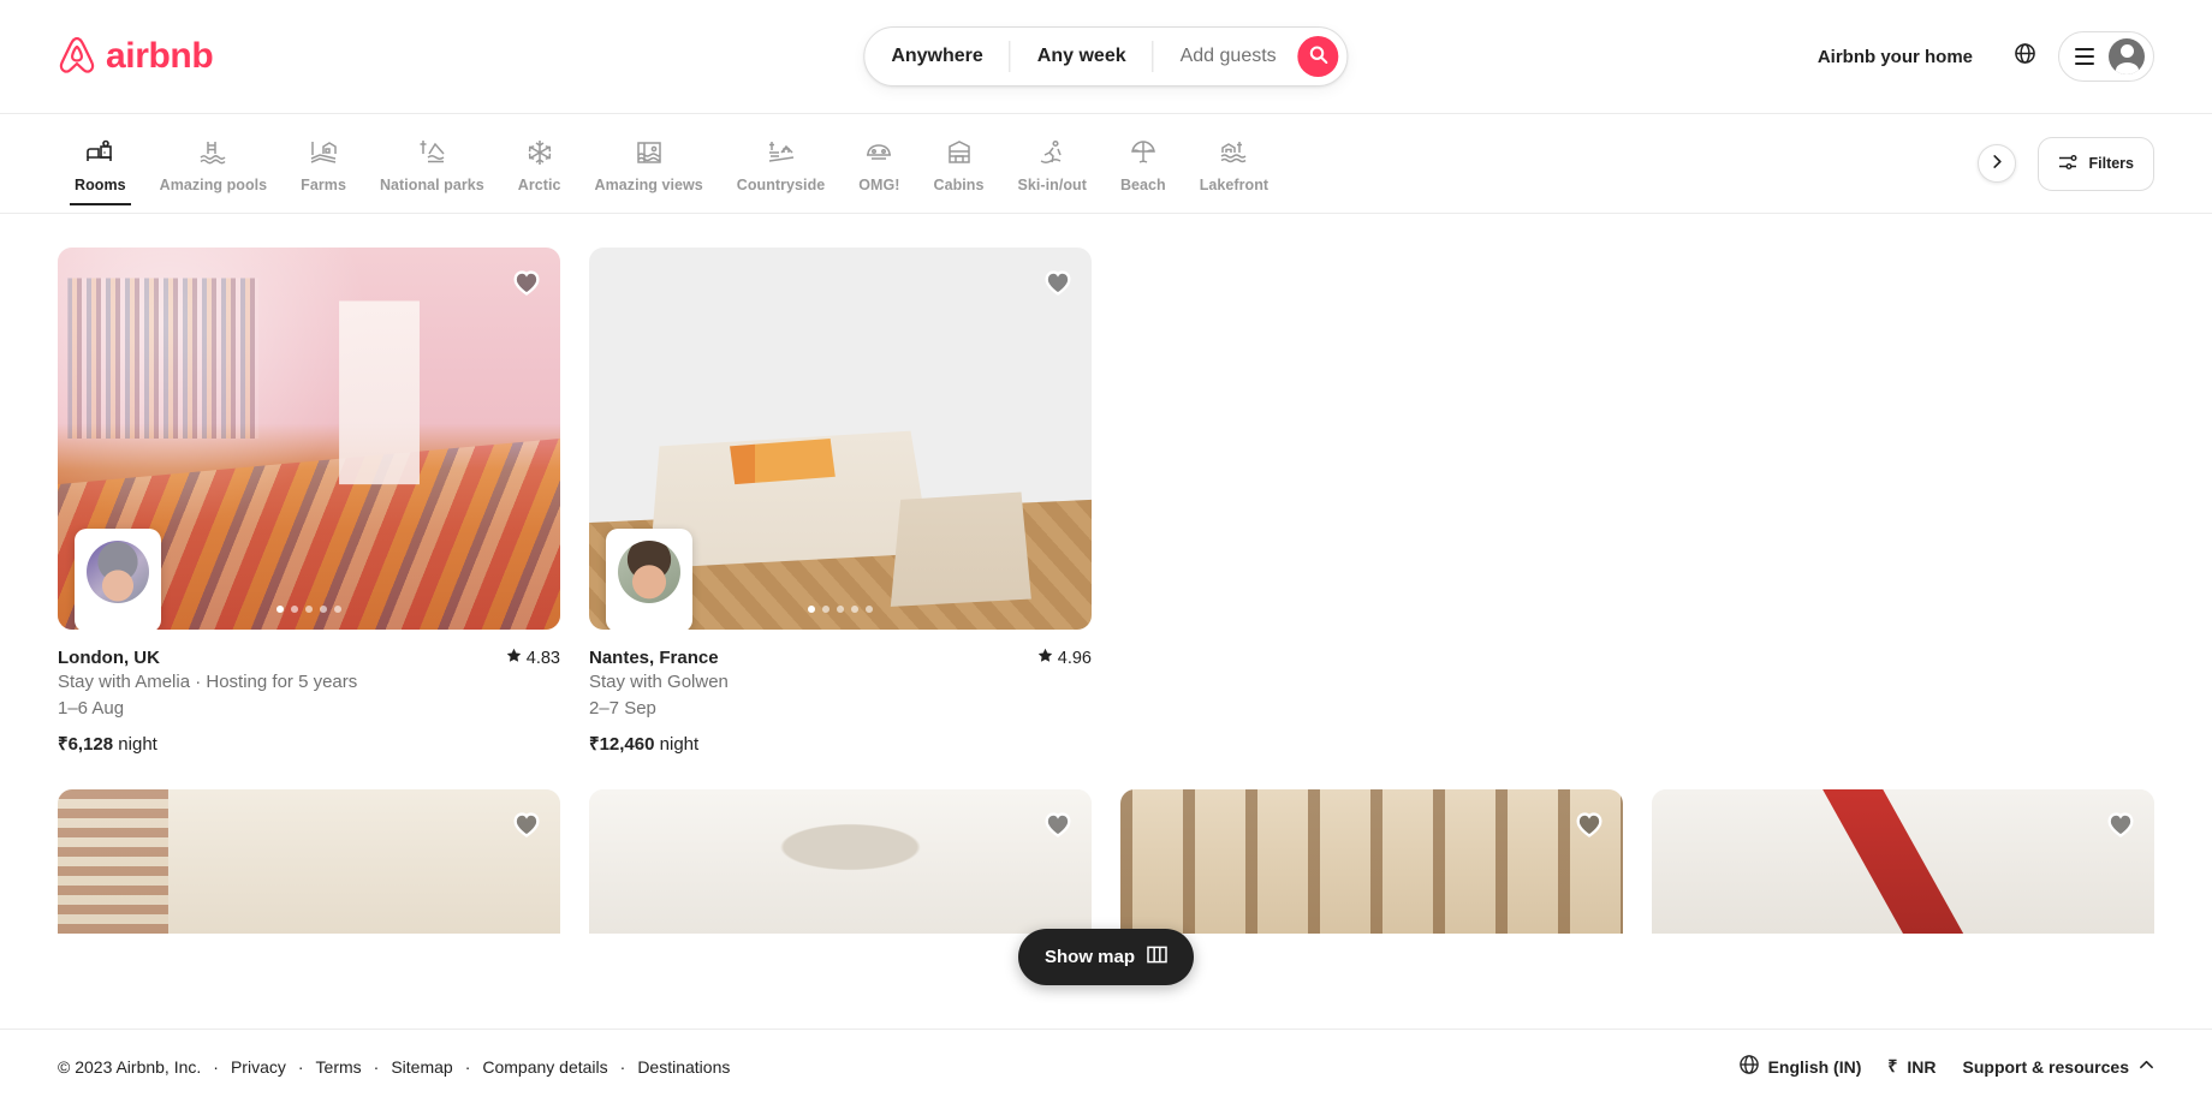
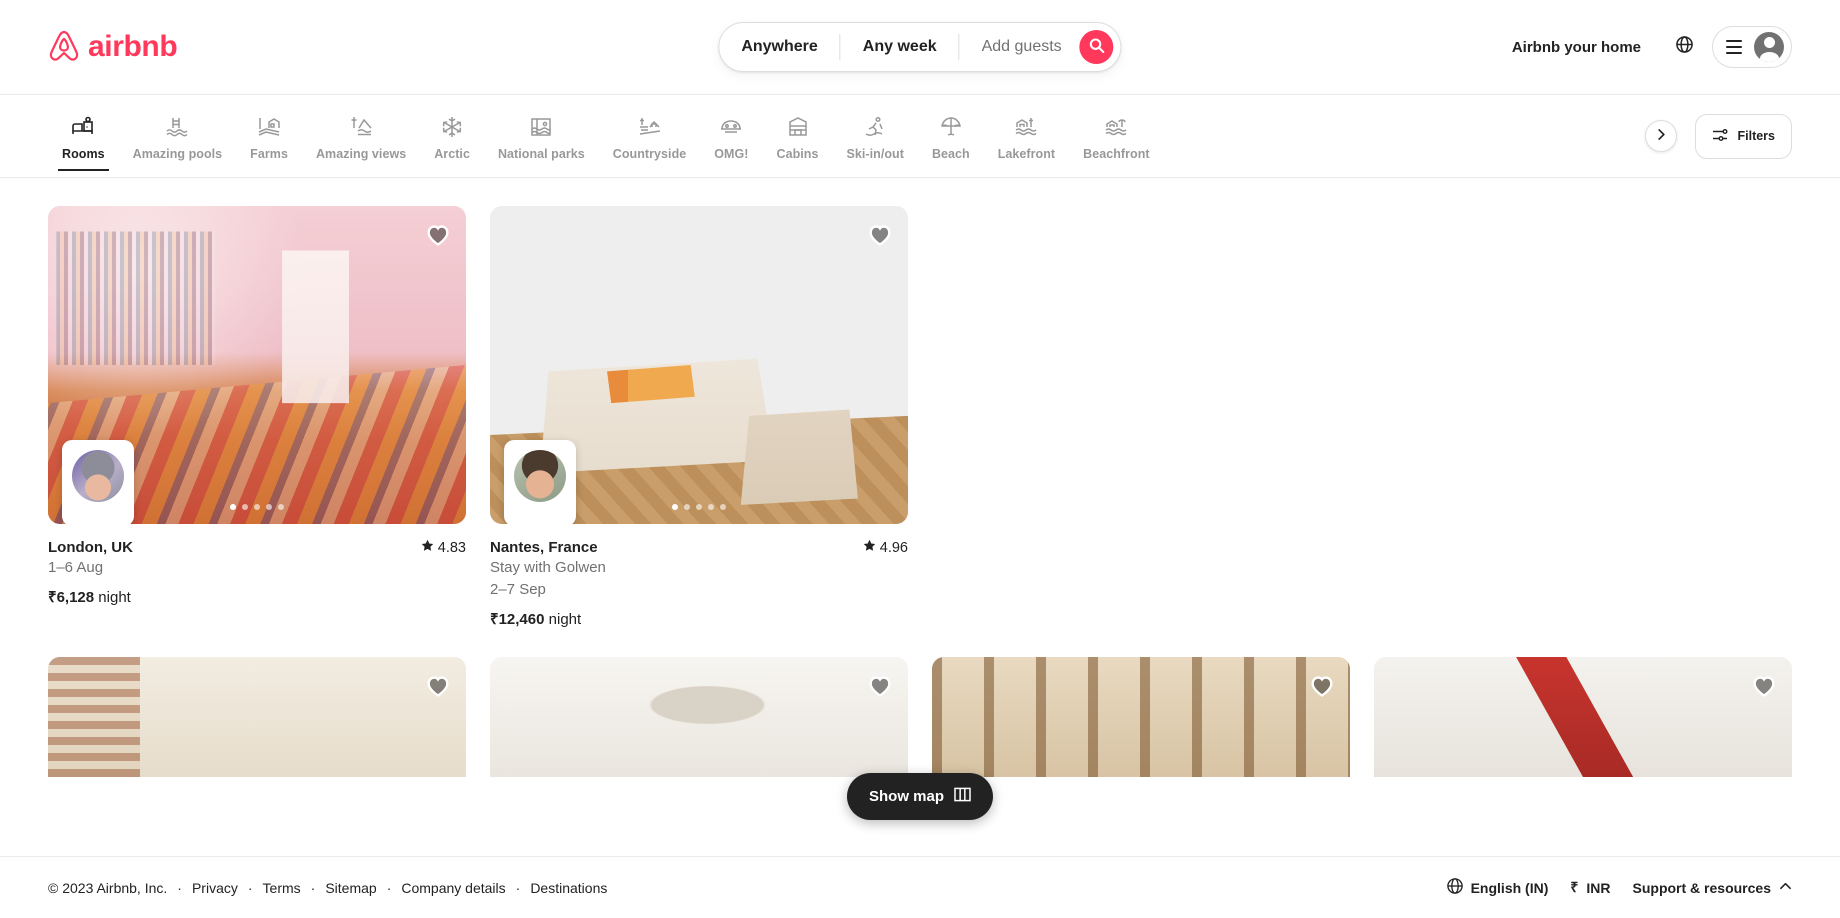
  airbnb
  Anywhere
  Any week
  Add guests
  Airbnb your home
  Rooms
  Amazing pools
  Farms
- National parks
+ Amazing views
  Arctic
- Amazing views
+ National parks
  Countryside
  OMG!
  Cabins
  Ski-in/out
  Beach
  Lakefront
+ Beachfront
  Filters
  London, UK
  4.83
- Stay with Amelia · Hosting for 5 years
  1–6 Aug
  ₹6,128 night
  Nantes, France
  4.96
  Stay with Golwen
  2–7 Sep
  ₹12,460 night
  Show map
  © 2023 Airbnb, Inc.
  ·
  Privacy
  ·
  Terms
  ·
  Sitemap
  ·
  Company details
  ·
  Destinations
  English (IN)
  ₹
  INR
  Support & resources
